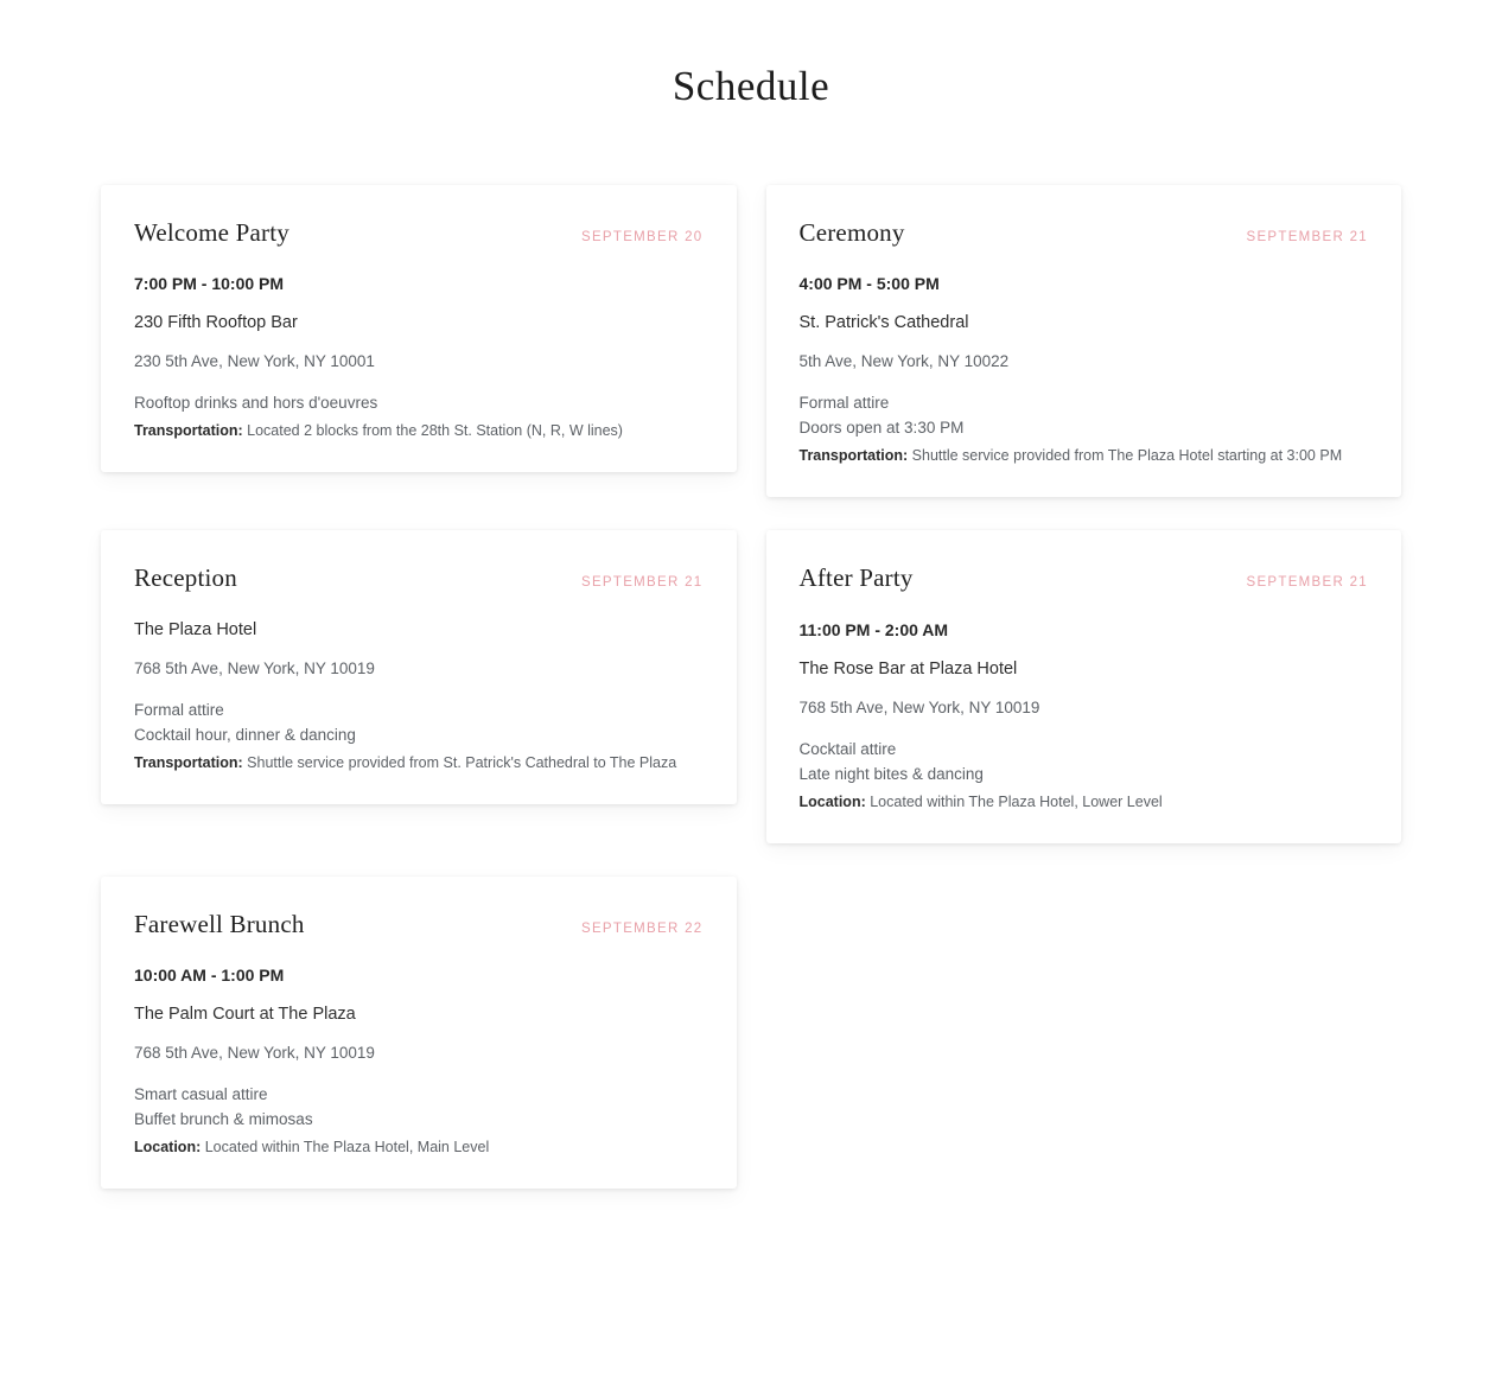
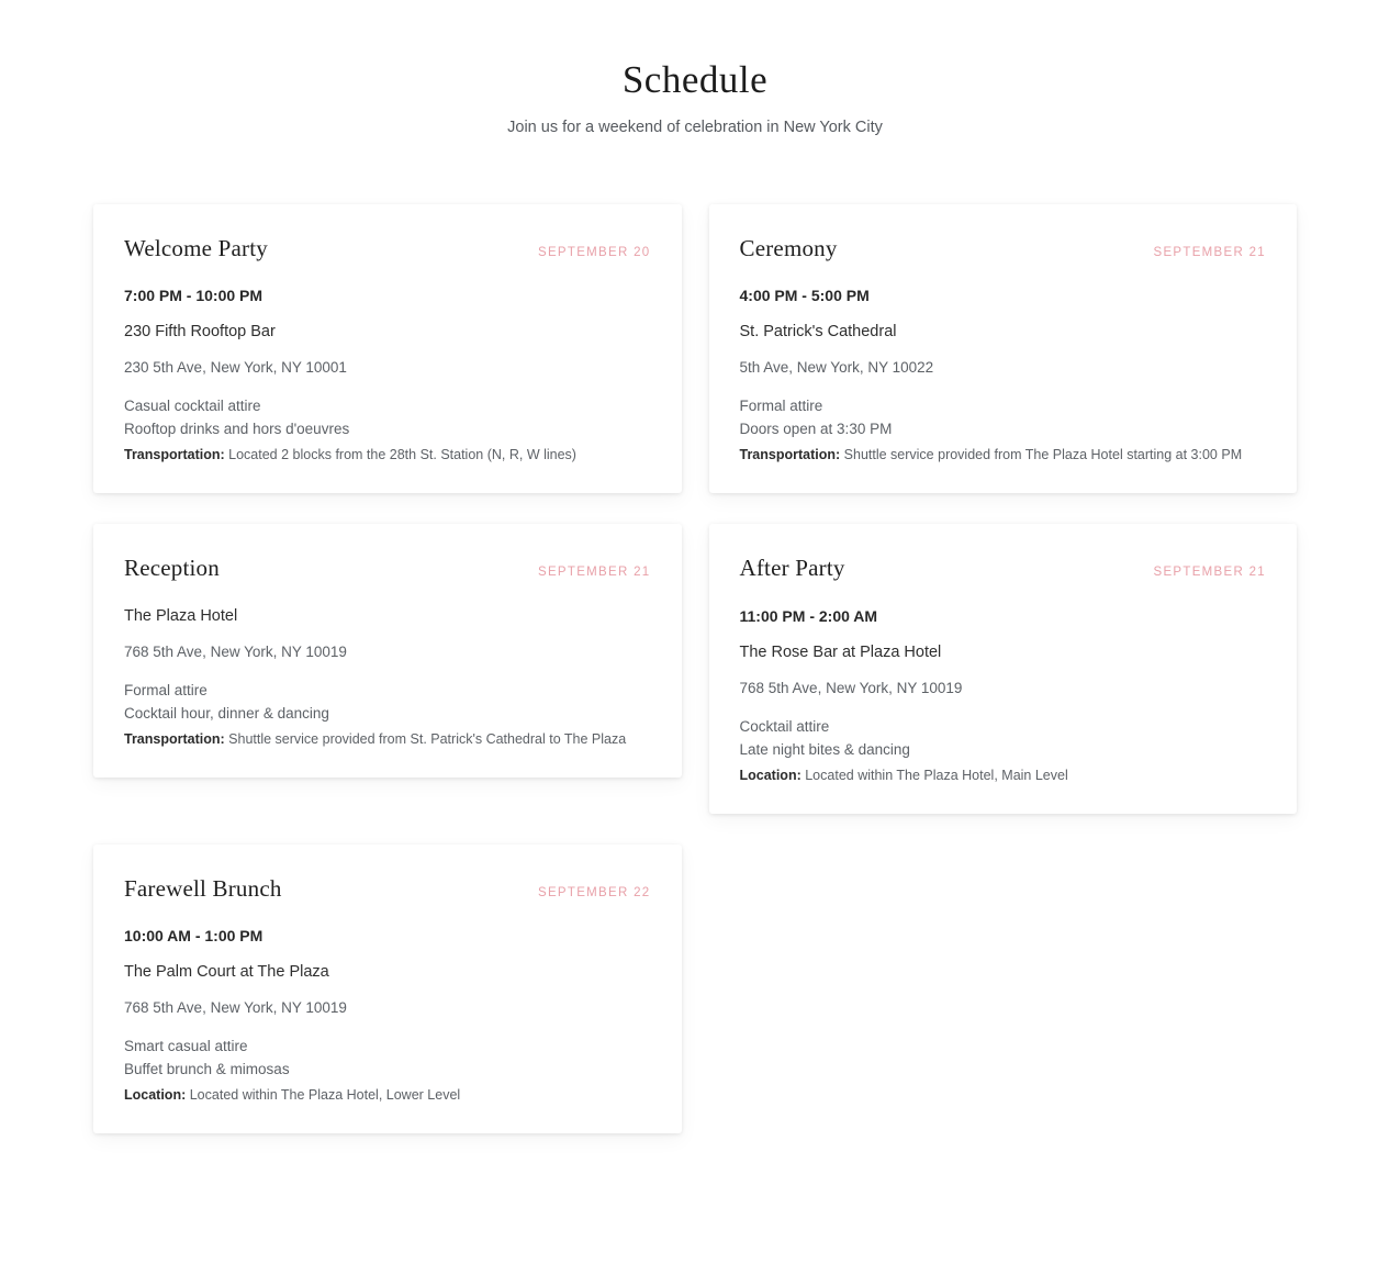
  Schedule
+ Join us for a weekend of celebration in New York City
  Welcome Party
  SEPTEMBER 20
  7:00 PM - 10:00 PM
  230 Fifth Rooftop Bar
  230 5th Ave, New York, NY 10001
+ Casual cocktail attire
  Rooftop drinks and hors d'oeuvres
  Transportation: Located 2 blocks from the 28th St. Station (N, R, W lines)
  Ceremony
  SEPTEMBER 21
  4:00 PM - 5:00 PM
  St. Patrick's Cathedral
  5th Ave, New York, NY 10022
  Formal attire
  Doors open at 3:30 PM
  Transportation: Shuttle service provided from The Plaza Hotel starting at 3:00 PM
  Reception
  SEPTEMBER 21
  The Plaza Hotel
  768 5th Ave, New York, NY 10019
  Formal attire
  Cocktail hour, dinner & dancing
  Transportation: Shuttle service provided from St. Patrick's Cathedral to The Plaza
  After Party
  SEPTEMBER 21
  11:00 PM - 2:00 AM
  The Rose Bar at Plaza Hotel
  768 5th Ave, New York, NY 10019
  Cocktail attire
  Late night bites & dancing
- Location: Located within The Plaza Hotel, Lower Level
+ Location: Located within The Plaza Hotel, Main Level
  Farewell Brunch
  SEPTEMBER 22
  10:00 AM - 1:00 PM
  The Palm Court at The Plaza
  768 5th Ave, New York, NY 10019
  Smart casual attire
  Buffet brunch & mimosas
- Location: Located within The Plaza Hotel, Main Level
+ Location: Located within The Plaza Hotel, Lower Level
